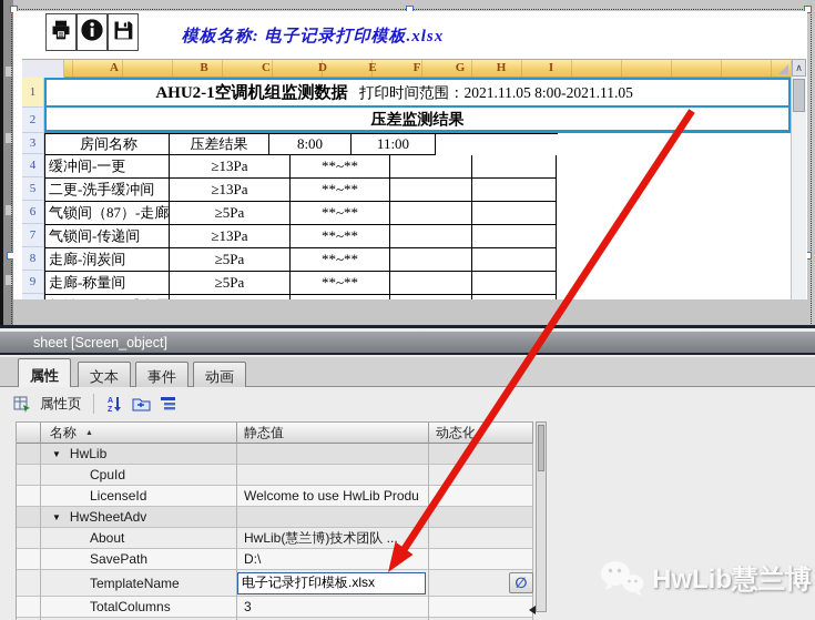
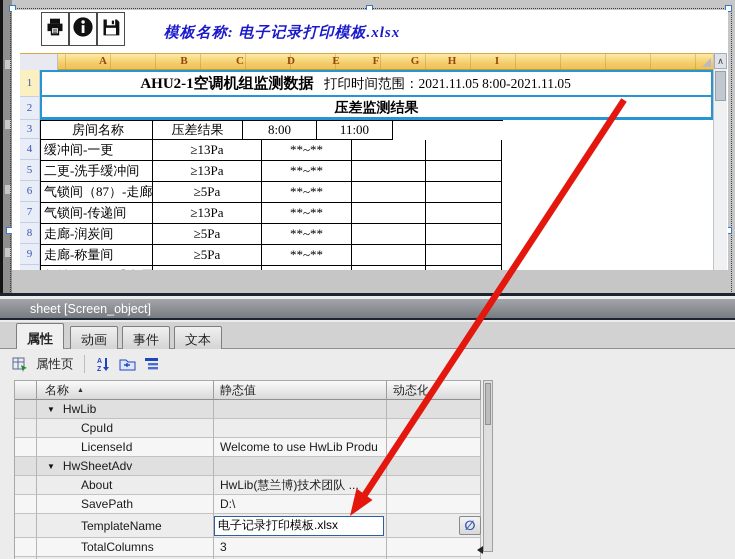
  模板名称: 电子记录打印模板.xlsx
  A
  B
  C
  D
  E
  F
  G
  H
  I
  1
  2
  3
  4
  5
  6
  7
  8
  9
  AHU2-1空调机组监测数据
  打印时间范围：2021.11.05 8:00-2021.11.05
  压差监测结果
  房间名称
  压差结果
  8:00
  11:00
  缓冲间-一更
  ≥13Pa
  **~**
  二更-洗手缓冲间
  ≥13Pa
  **~**
  气锁间（87）-走廊
  ≥5Pa
  **~**
  气锁间-传递间
  ≥13Pa
  **~**
  走廊-润炭间
  ≥5Pa
  **~**
  走廊-称量间
  ≥5Pa
  **~**
  ∧
  sheet [Screen_object]
  属性
- 文本
+ 动画
  事件
- 动画
+ 文本
  属性页
  名称
  静态值
  动态化
  ▼
  HwLib
  CpuId
  LicenseId
  Welcome to use HwLib Produ
  ▼
  HwSheetAdv
  About
  HwLib(慧兰博)技术团队 ...
  SavePath
  D:\
  TemplateName
  电子记录打印模板.xlsx
  ∅
  TotalColumns
  3
- HwLib慧兰博
